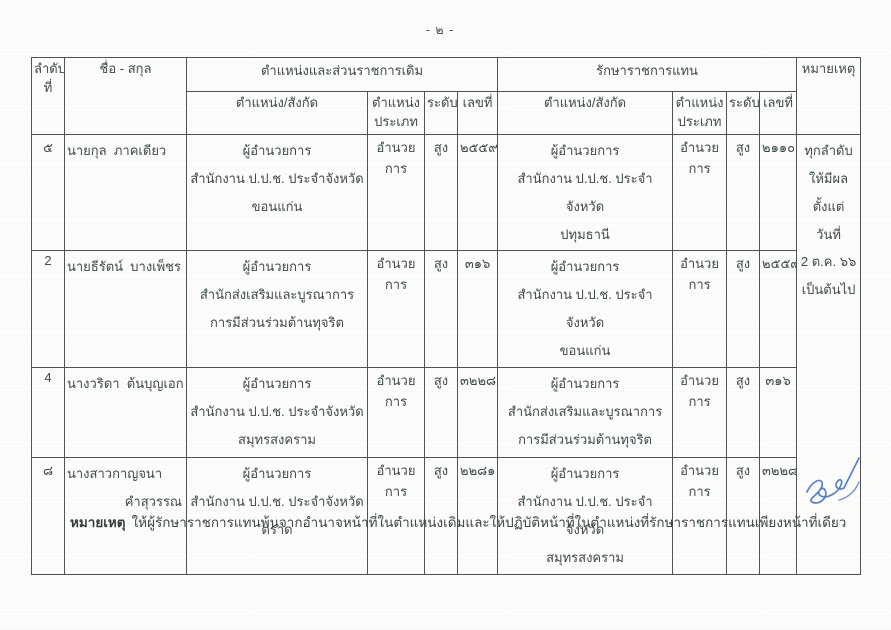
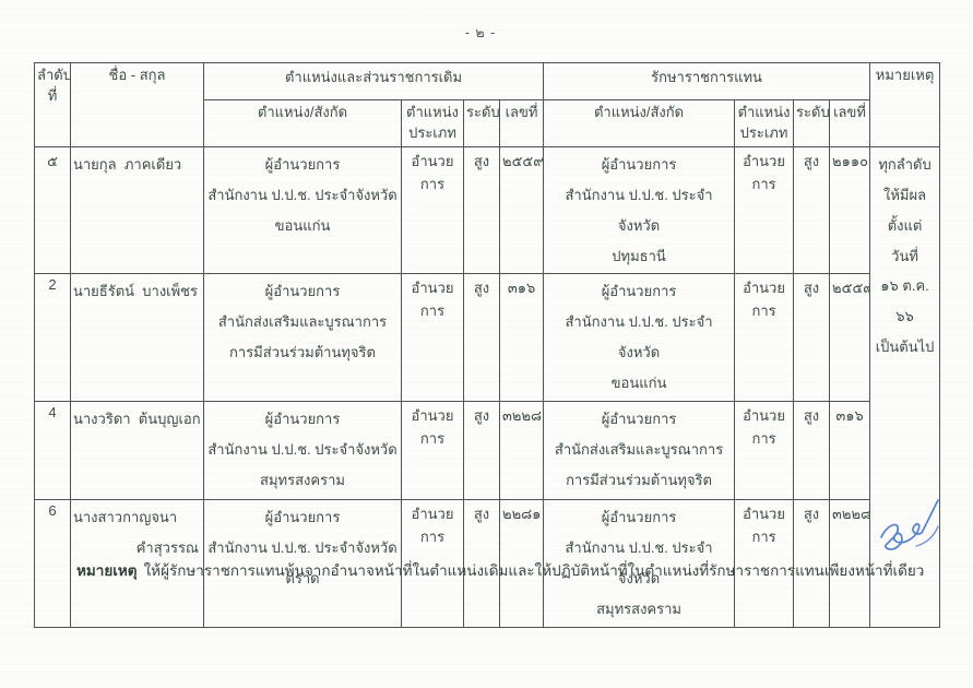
  - ๒ -
  ลำดับ ที่	ชื่อ - สกุล	ตำแหน่งและส่วนราชการเดิม	รักษาราชการแทน	หมายเหตุ
  ตำแหน่ง/สังกัด	ตำแหน่ง ประเภท	ระดับ	เลขที่	ตำแหน่ง/สังกัด	ตำแหน่ง ประเภท	ระดับ	เลขที่
- ๕	นายกุล ภาคเดียว	ผู้อำนวยการ สำนักงาน ป.ป.ช. ประจำจังหวัด ขอนแก่น	อำนวยการ	สูง	๒๕๕๙	ผู้อำนวยการ สำนักงาน ป.ป.ช. ประจำจังหวัด ปทุมธานี	อำนวยการ	สูง	๒๑๑๐	ทุกลำดับ ให้มีผลตั้งแต่ วันที่ 2 ต.ค. ๖๖ เป็นต้นไป
+ ๕	นายกุล ภาคเดียว	ผู้อำนวยการ สำนักงาน ป.ป.ช. ประจำจังหวัด ขอนแก่น	อำนวยการ	สูง	๒๕๕๙	ผู้อำนวยการ สำนักงาน ป.ป.ช. ประจำจังหวัด ปทุมธานี	อำนวยการ	สูง	๒๑๑๐	ทุกลำดับ ให้มีผลตั้งแต่ วันที่ ๑๖ ต.ค. ๖๖ เป็นต้นไป
  2	นายธีรัตน์ บางเพ็ชร	ผู้อำนวยการ สำนักส่งเสริมและบูรณาการ การมีส่วนร่วมต้านทุจริต	อำนวยการ	สูง	๓๑๖	ผู้อำนวยการ สำนักงาน ป.ป.ช. ประจำจังหวัด ขอนแก่น	อำนวยการ	สูง	๒๕๕๙
  4	นางวริดา ต้นบุญเอก	ผู้อำนวยการ สำนักงาน ป.ป.ช. ประจำจังหวัด สมุทรสงคราม	อำนวยการ	สูง	๓๒๒๘	ผู้อำนวยการ สำนักส่งเสริมและบูรณาการ การมีส่วนร่วมต้านทุจริต	อำนวยการ	สูง	๓๑๖
- ๘	นางสาวกาญจนาคำสุวรรณ	ผู้อำนวยการ สำนักงาน ป.ป.ช. ประจำจังหวัด ตราด	อำนวยการ	สูง	๒๒๘๑	ผู้อำนวยการ สำนักงาน ป.ป.ช. ประจำจังหวัด สมุทรสงคราม	อำนวยการ	สูง	๓๒๒๘
+ 6	นางสาวกาญจนาคำสุวรรณ	ผู้อำนวยการ สำนักงาน ป.ป.ช. ประจำจังหวัด ตราด	อำนวยการ	สูง	๒๒๘๑	ผู้อำนวยการ สำนักงาน ป.ป.ช. ประจำจังหวัด สมุทรสงคราม	อำนวยการ	สูง	๓๒๒๘
  หมายเหตุ ให้ผู้รักษาราชการแทนพ้นจากอำนาจหน้าที่ในตำแหน่งเดิมและให้ปฏิบัติหน้าที่ในตำแหน่งที่รักษาราชการแทนเพียงหน้าที่เดียว
